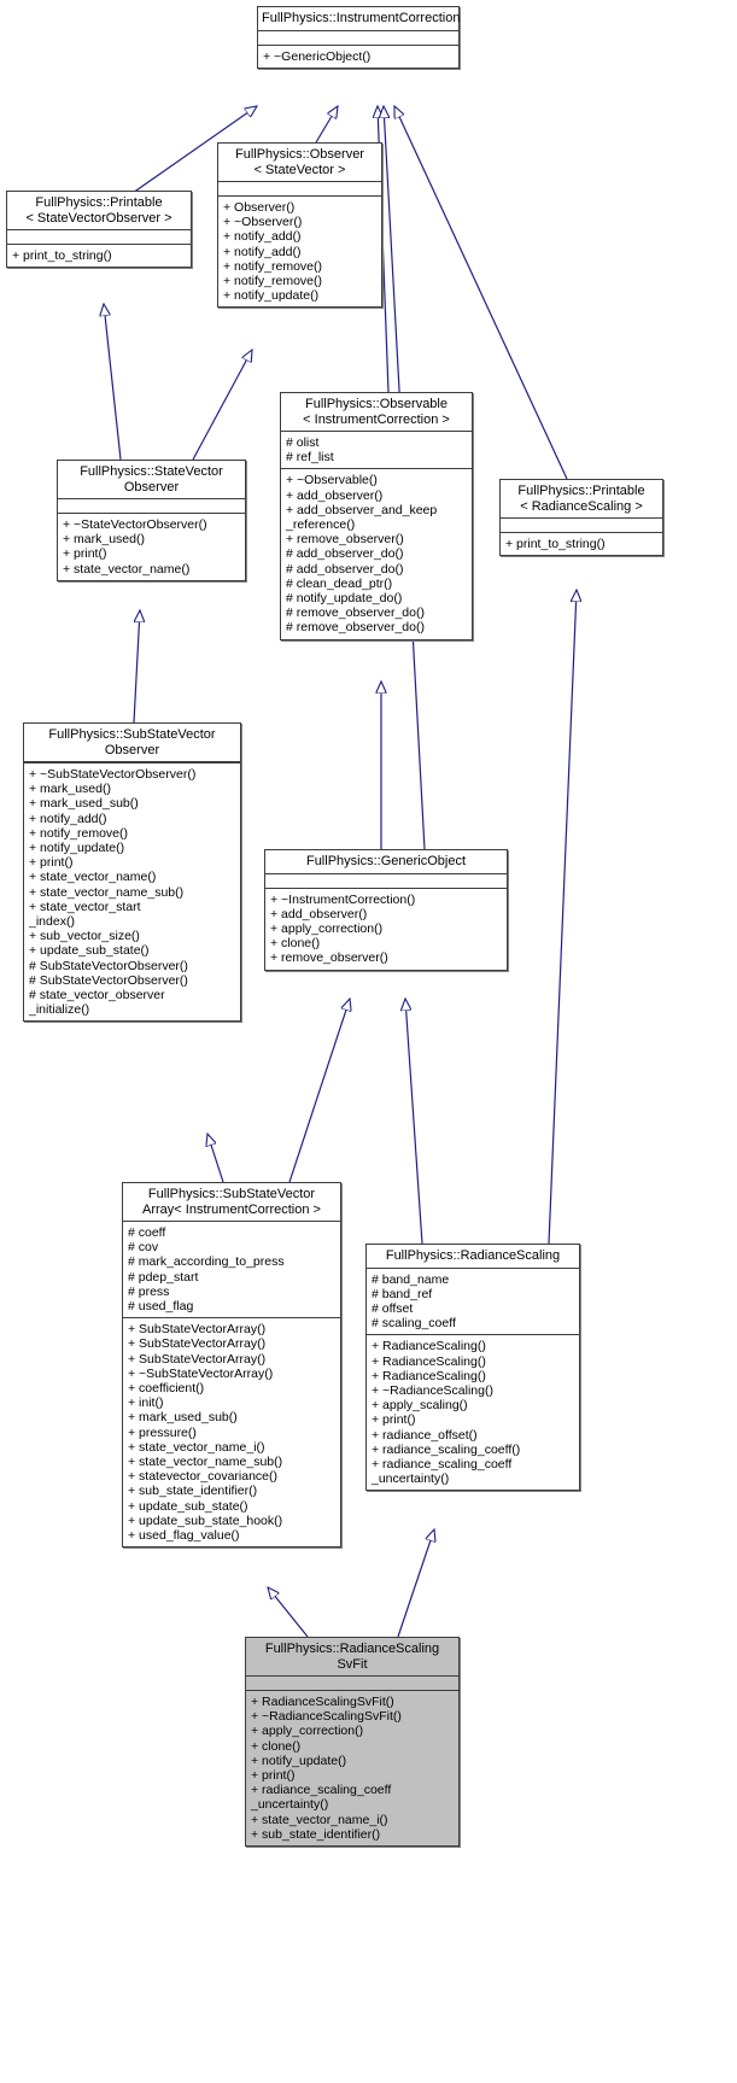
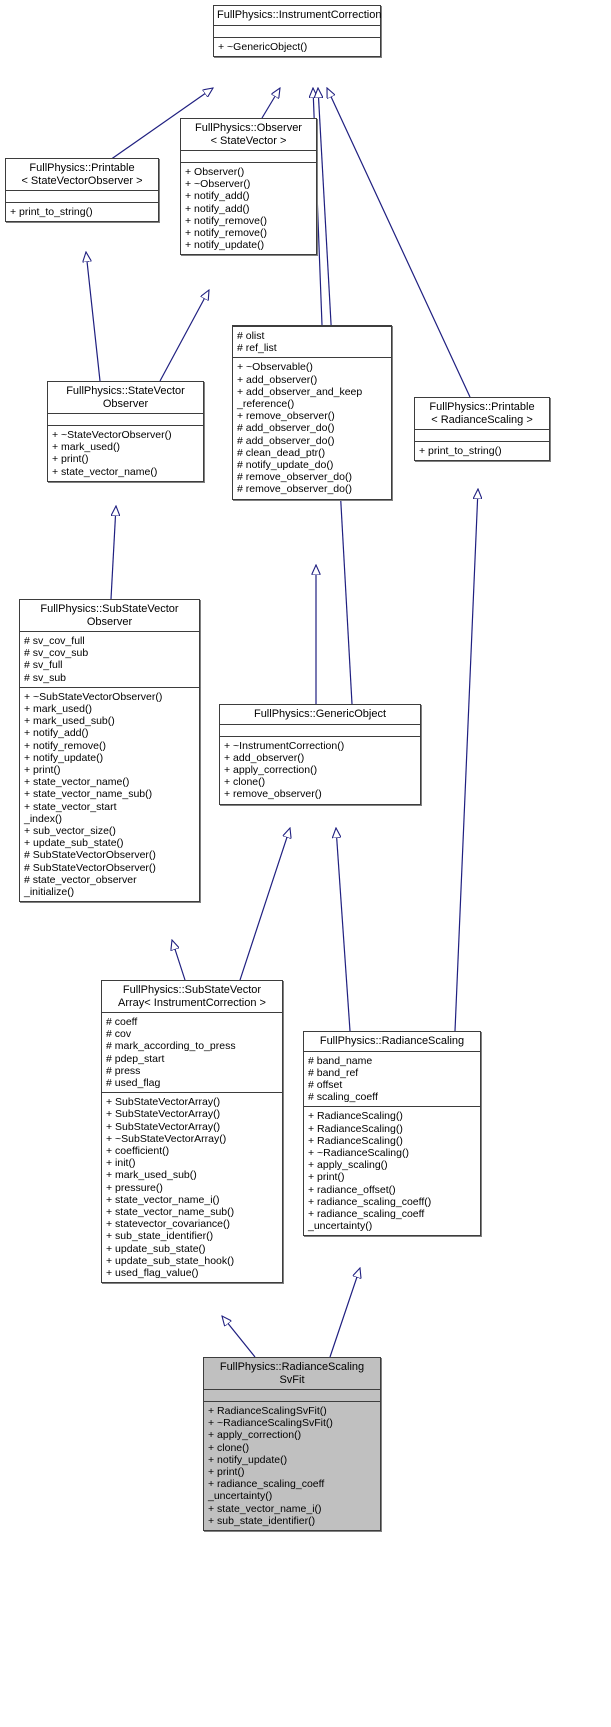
  FullPhysics::InstrumentCorrection
  + ~GenericObject()
  FullPhysics::Printable
  < StateVectorObserver >
  + print_to_string()
  FullPhysics::Observer
  < StateVector >
  + Observer()
  + ~Observer()
  + notify_add()
  + notify_add()
  + notify_remove()
  + notify_remove()
  + notify_update()
- FullPhysics::Observable
- < InstrumentCorrection >
  # olist
  # ref_list
  + ~Observable()
  + add_observer()
  + add_observer_and_keep
  _reference()
  + remove_observer()
  # add_observer_do()
  # add_observer_do()
  # clean_dead_ptr()
  # notify_update_do()
  # remove_observer_do()
  # remove_observer_do()
  FullPhysics::Printable
  < RadianceScaling >
  + print_to_string()
  FullPhysics::StateVector
  Observer
  + ~StateVectorObserver()
  + mark_used()
  + print()
  + state_vector_name()
  FullPhysics::SubStateVector
  Observer
+ # sv_cov_full
+ # sv_cov_sub
+ # sv_full
+ # sv_sub
  + ~SubStateVectorObserver()
  + mark_used()
  + mark_used_sub()
  + notify_add()
  + notify_remove()
  + notify_update()
  + print()
  + state_vector_name()
  + state_vector_name_sub()
  + state_vector_start
  _index()
  + sub_vector_size()
  + update_sub_state()
  # SubStateVectorObserver()
  # SubStateVectorObserver()
  # state_vector_observer
  _initialize()
  FullPhysics::GenericObject
  + ~InstrumentCorrection()
  + add_observer()
  + apply_correction()
  + clone()
  + remove_observer()
  FullPhysics::SubStateVector
  Array< InstrumentCorrection >
  # coeff
  # cov
  # mark_according_to_press
  # pdep_start
  # press
  # used_flag
  + SubStateVectorArray()
  + SubStateVectorArray()
  + SubStateVectorArray()
  + ~SubStateVectorArray()
  + coefficient()
  + init()
  + mark_used_sub()
  + pressure()
  + state_vector_name_i()
  + state_vector_name_sub()
  + statevector_covariance()
  + sub_state_identifier()
  + update_sub_state()
  + update_sub_state_hook()
  + used_flag_value()
  FullPhysics::RadianceScaling
  # band_name
  # band_ref
  # offset
  # scaling_coeff
  + RadianceScaling()
  + RadianceScaling()
  + RadianceScaling()
  + ~RadianceScaling()
  + apply_scaling()
  + print()
  + radiance_offset()
  + radiance_scaling_coeff()
  + radiance_scaling_coeff
  _uncertainty()
  FullPhysics::RadianceScaling
  SvFit
  + RadianceScalingSvFit()
  + ~RadianceScalingSvFit()
  + apply_correction()
  + clone()
  + notify_update()
  + print()
  + radiance_scaling_coeff
  _uncertainty()
  + state_vector_name_i()
  + sub_state_identifier()
